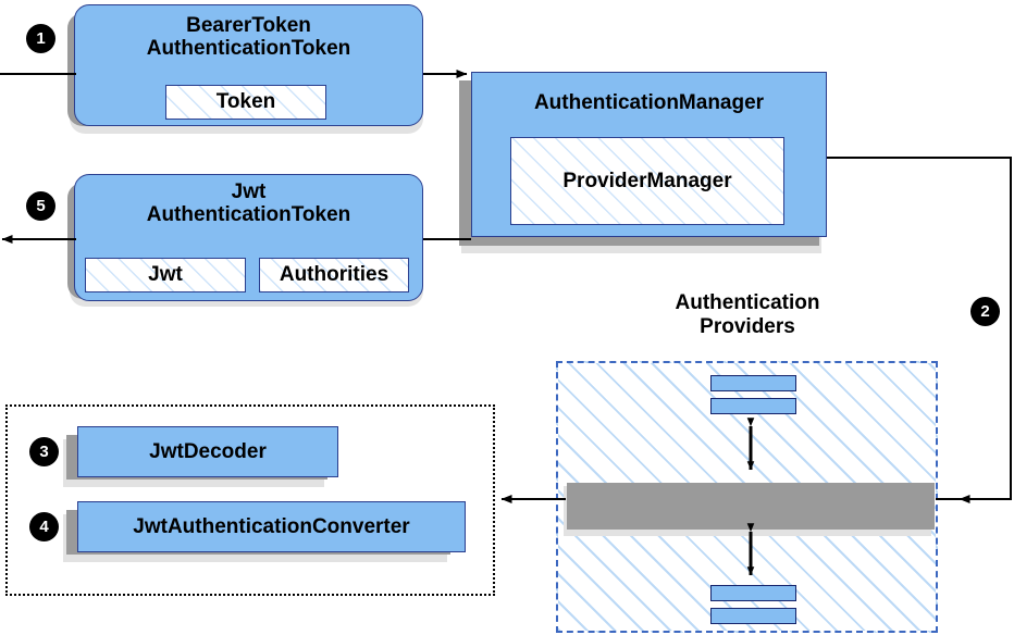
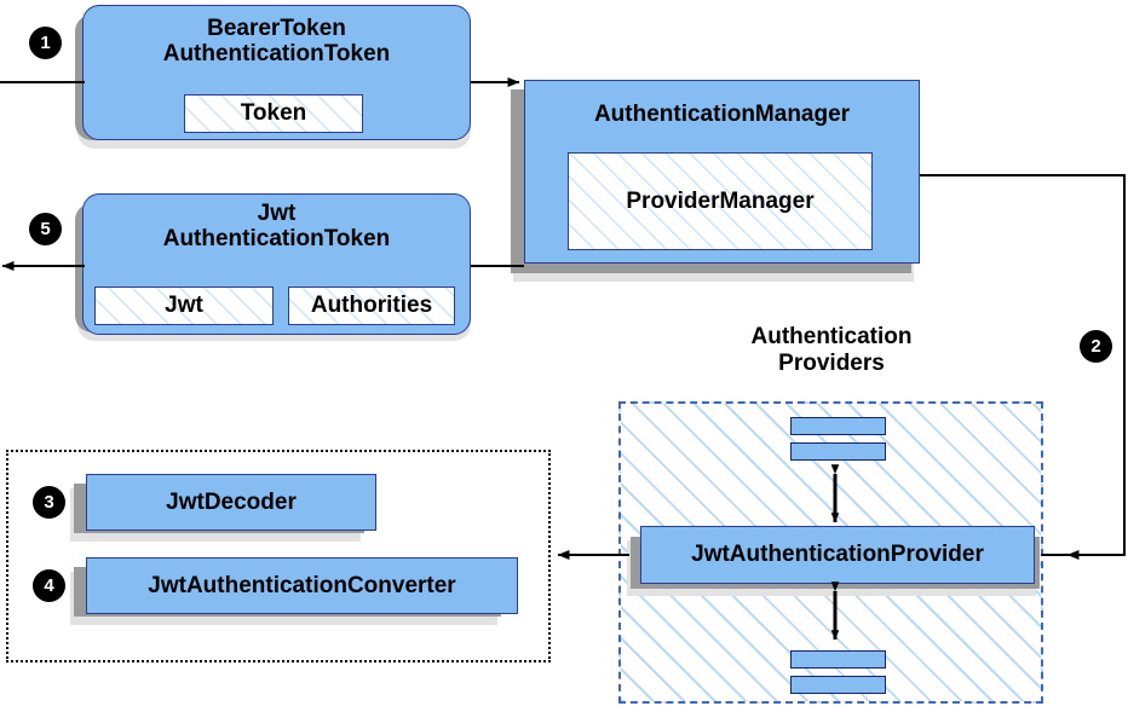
  Authentication
  Providers
  BearerToken
  AuthenticationToken
  Token
  Jwt
  AuthenticationToken
  Jwt
  Authorities
  AuthenticationManager
  ProviderManager
+ JwtAuthenticationProvider
  JwtDecoder
  JwtAuthenticationConverter
  1
  5
  2
  3
  4
